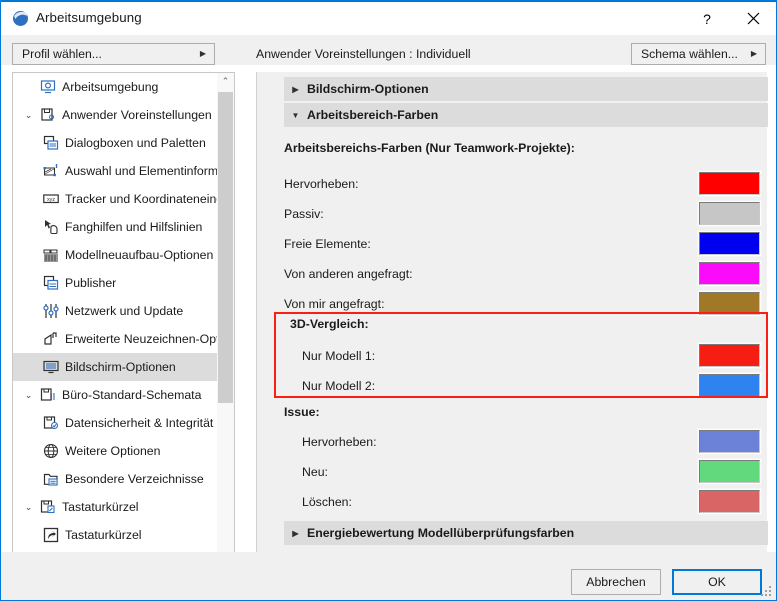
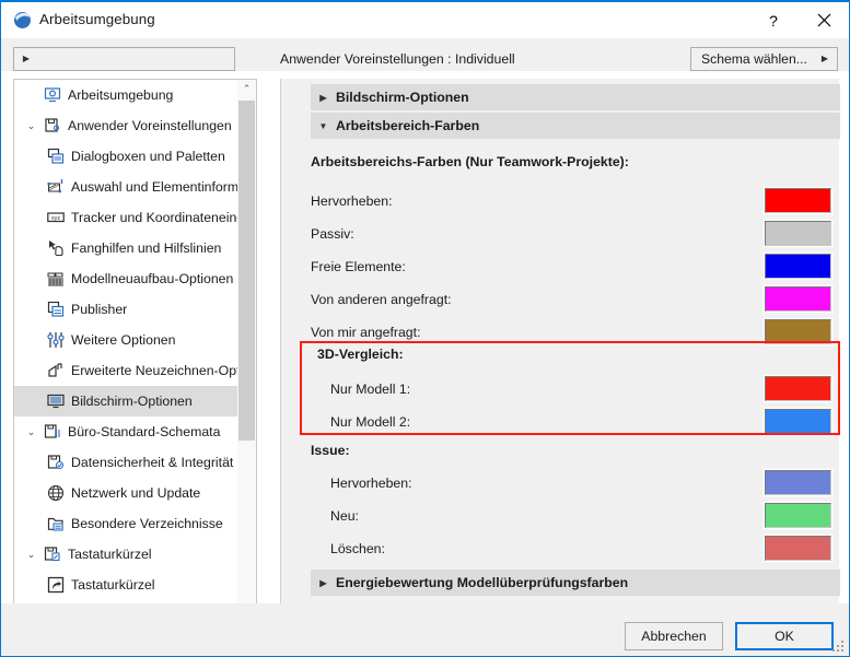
  Arbeitsumgebung
  ?
- Profil wählen...
  ▶
  Schema wählen...
  ▶
  Anwender Voreinstellungen : Individuell
  Arbeitsumgebung
  ⌄
  Anwender Voreinstellungen
  Dialogboxen und Paletten
  Auswahl und Elementinform
  Tracker und Koordinatenein
  Fanghilfen und Hilfslinien
  Modellneuaufbau-Optionen
  Publisher
- Netzwerk und Update
+ Weitere Optionen
  Erweiterte Neuzeichnen-Op
  Bildschirm-Optionen
  ⌄
  Büro-Standard-Schemata
  Datensicherheit & Integrität
- Weitere Optionen
+ Netzwerk und Update
  Besondere Verzeichnisse
  ⌄
  Tastaturkürzel
  Tastaturkürzel
  ⌃
  ▶
  Bildschirm-Optionen
  ▼
  Arbeitsbereich-Farben
  Arbeitsbereichs-Farben (Nur Teamwork-Projekte):
  Hervorheben:
  Passiv:
  Freie Elemente:
  Von anderen angefragt:
  Von mir angefragt:
  3D-Vergleich:
  Nur Modell 1:
  Nur Modell 2:
  Issue:
  Hervorheben:
  Neu:
  Löschen:
  ▶
  Energiebewertung Modellüberprüfungsfarben
  Abbrechen
  OK
